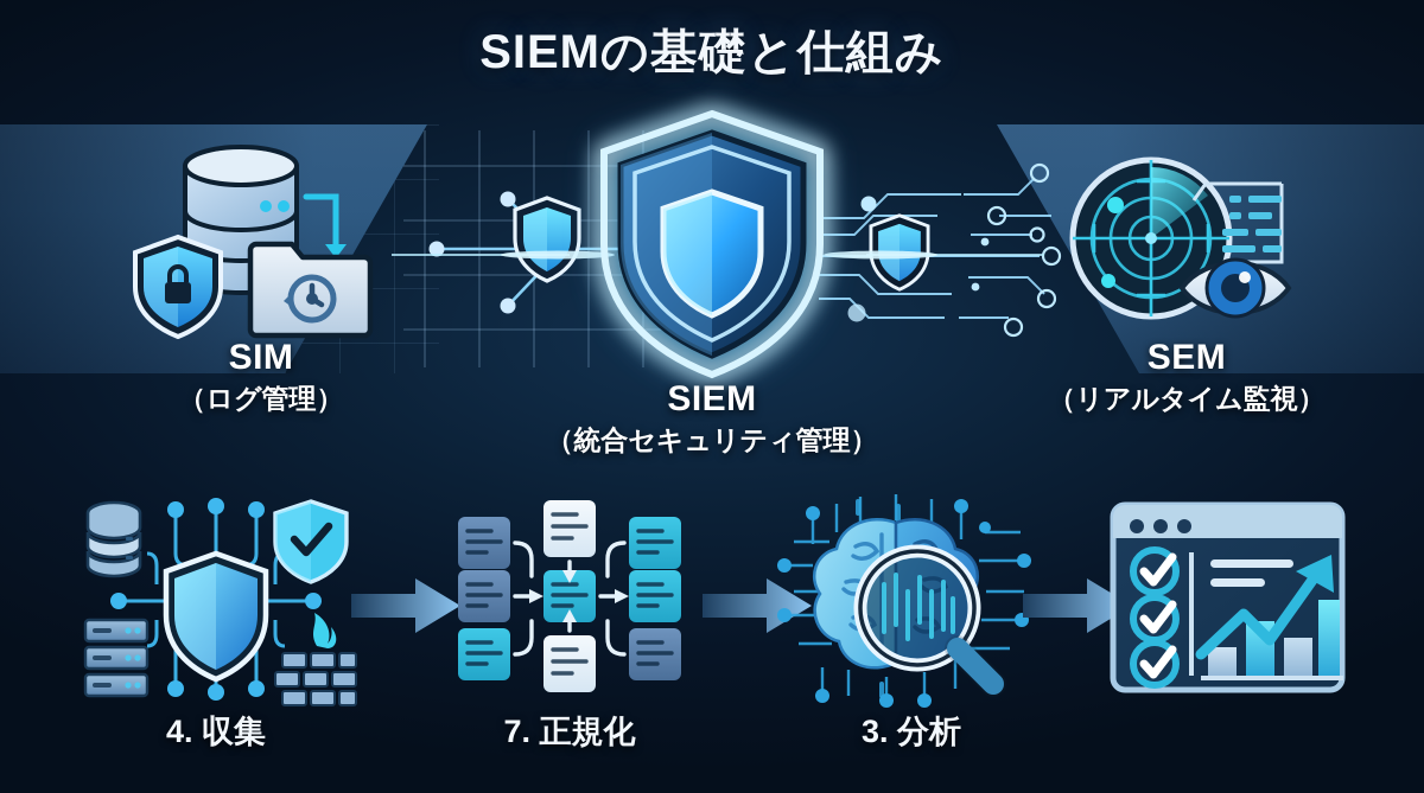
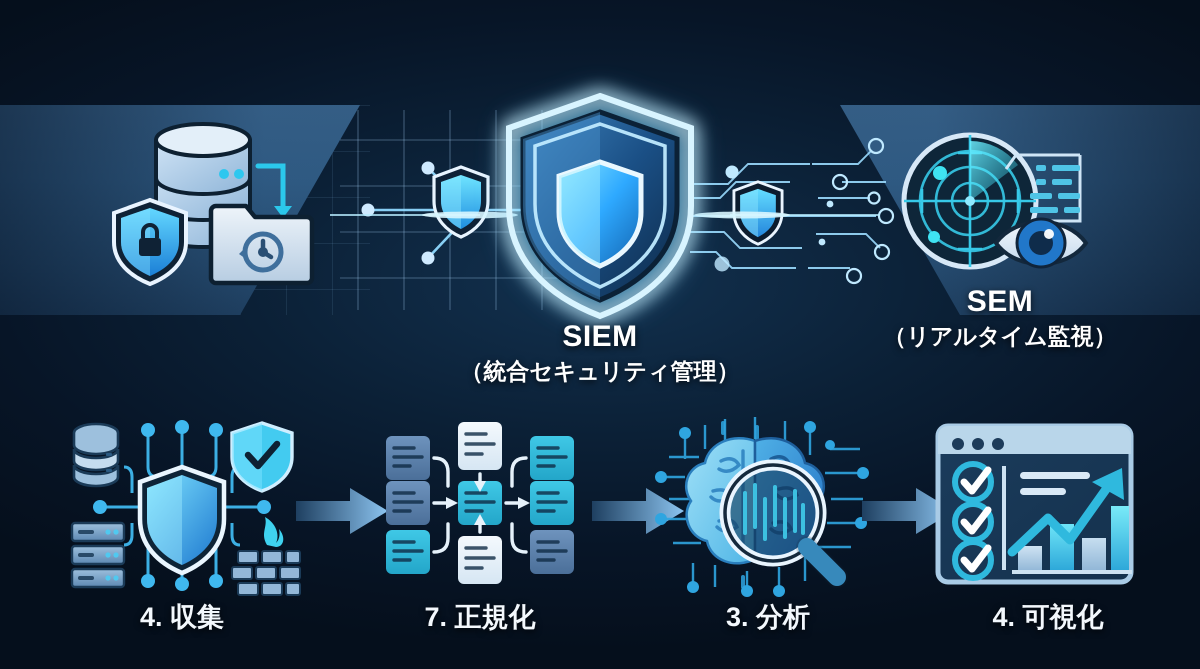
- SIEMの基礎と仕組み
- SIM
- （ログ管理）
  SIEM
  （統合セキュリティ管理）
  SEM
  （リアルタイム監視）
  4. 収集
  7. 正規化
  3. 分析
+ 4. 可視化
